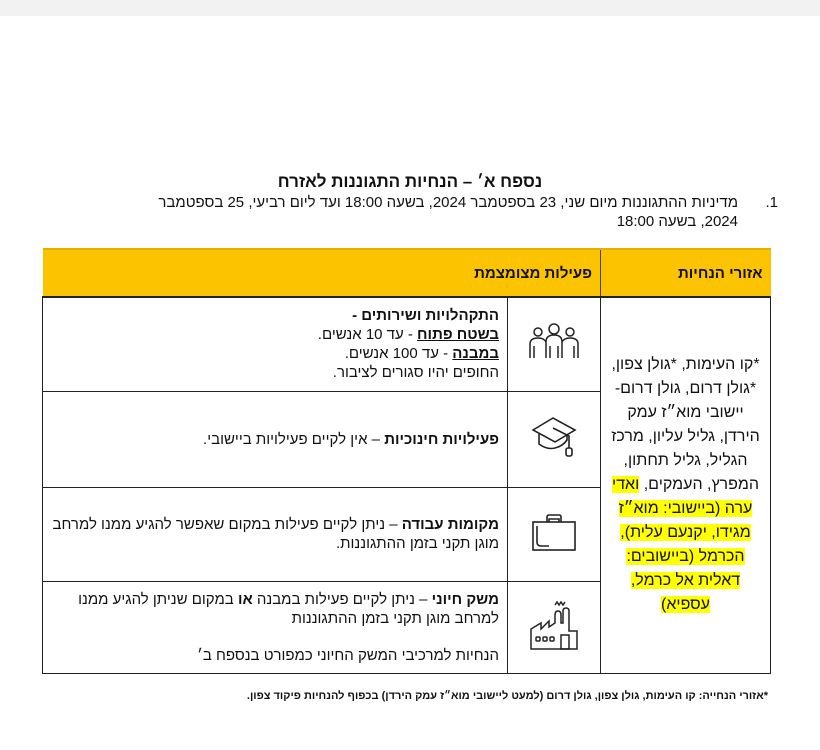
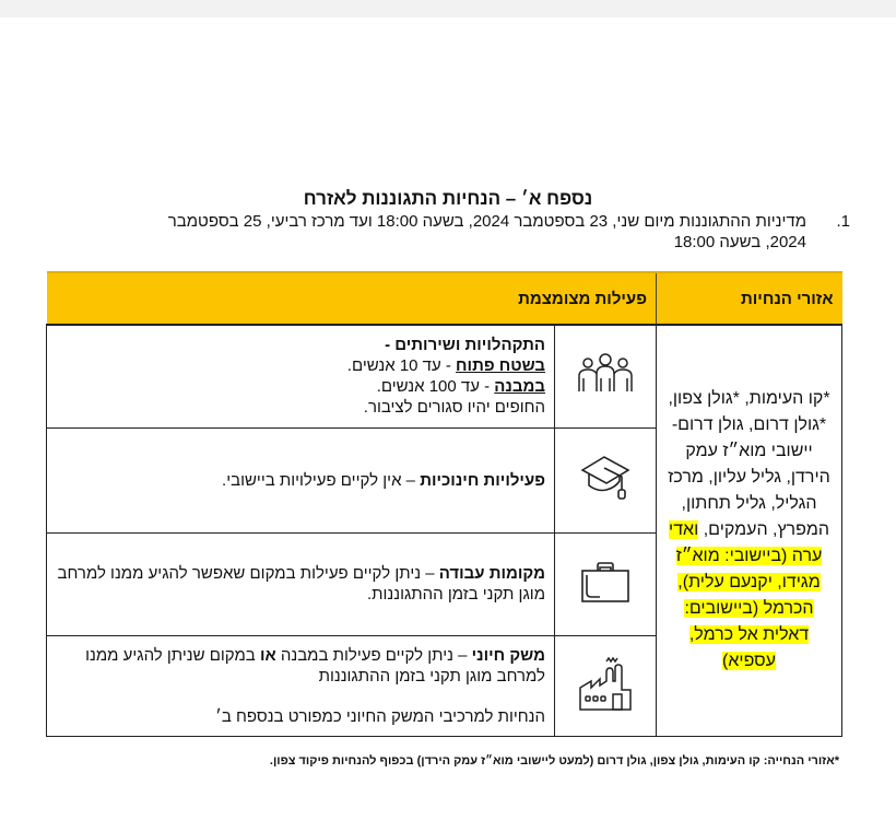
  נספח א׳ – הנחיות התגוננות לאזרח
  1.
- מדיניות ההתגוננות מיום שני, 23 בספטמבר 2024, בשעה 18:00 ועד ליום רביעי, 25 בספטמבר
+ מדיניות ההתגוננות מיום שני, 23 בספטמבר 2024, בשעה 18:00 ועד מרכז רביעי, 25 בספטמבר
  2024, בשעה 18:00
  אזורי הנחיות	פעילות מצומצמת
  *קו העימות, *גולן צפון, *גולן דרום, גולן דרום- יישובי מוא״ז עמק הירדן, גליל עליון, מרכז הגליל, גליל תחתון, המפרץ, העמקים, ואדי ערה (ביישובי: מוא״ז מגידו, יקנעם עלית), הכרמל (ביישובים: דאלית אל כרמל, עספיא)		התקהלויות ושירותים - בשטח פתוח - עד 10 אנשים. במבנה - עד 100 אנשים. החופים יהיו סגורים לציבור.
  	פעילויות חינוכיות – אין לקיים פעילויות ביישובי.
  	מקומות עבודה – ניתן לקיים פעילות במקום שאפשר להגיע ממנו למרחב מוגן תקני בזמן ההתגוננות.
  	משק חיוני – ניתן לקיים פעילות במבנה או במקום שניתן להגיע ממנו למרחב מוגן תקני בזמן ההתגוננות הנחיות למרכיבי המשק החיוני כמפורט בנספח ב׳
  *אזורי הנחייה: קו העימות, גולן צפון, גולן דרום (למעט ליישובי מוא״ז עמק הירדן) בכפוף להנחיות פיקוד צפון.
